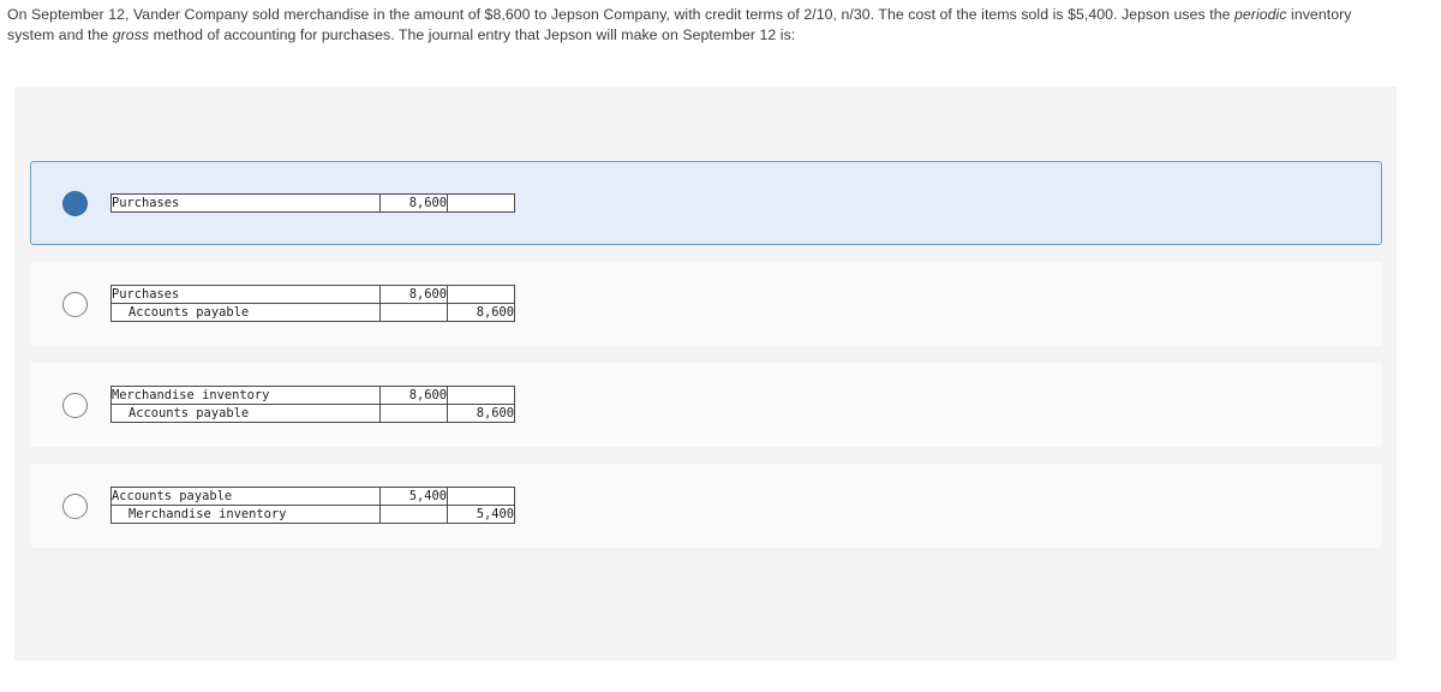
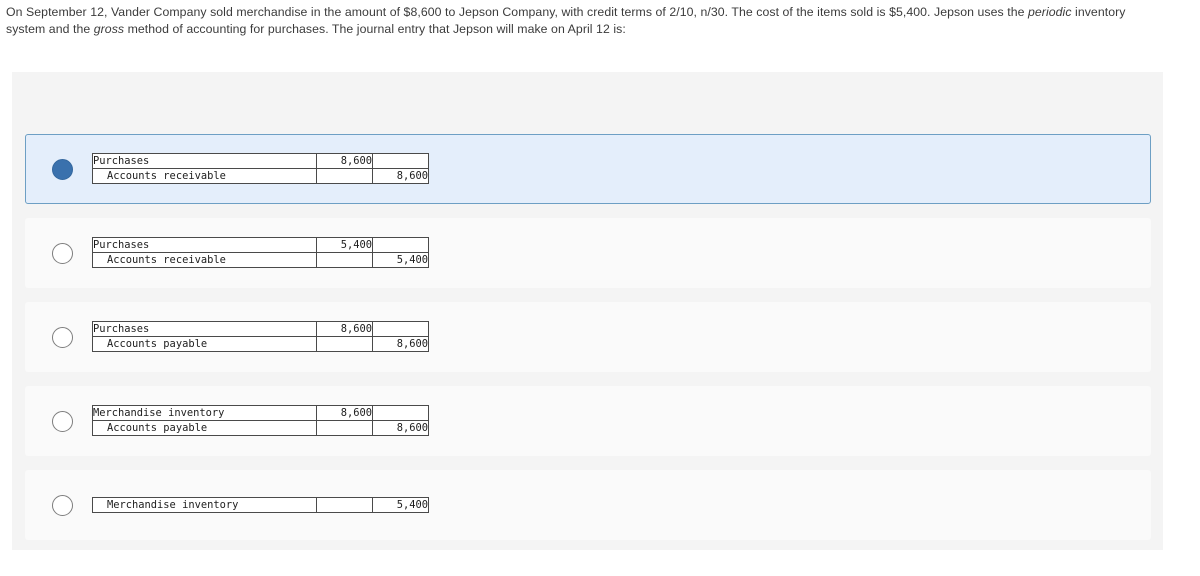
- On September 12, Vander Company sold merchandise in the amount of $8,600 to Jepson Company, with credit terms of 2/10, n/30. The cost of the items sold is $5,400. Jepson uses the periodic inventory system and the gross method of accounting for purchases. The journal entry that Jepson will make on September 12 is:
+ On September 12, Vander Company sold merchandise in the amount of $8,600 to Jepson Company, with credit terms of 2/10, n/30. The cost of the items sold is $5,400. Jepson uses the periodic inventory system and the gross method of accounting for purchases. The journal entry that Jepson will make on April 12 is:
  Purchases	8,600
+ Accounts receivable		8,600
+ Purchases	5,400
+ Accounts receivable		5,400
  Purchases	8,600
  Accounts payable		8,600
  Merchandise inventory	8,600
  Accounts payable		8,600
- Accounts payable	5,400
  Merchandise inventory		5,400
